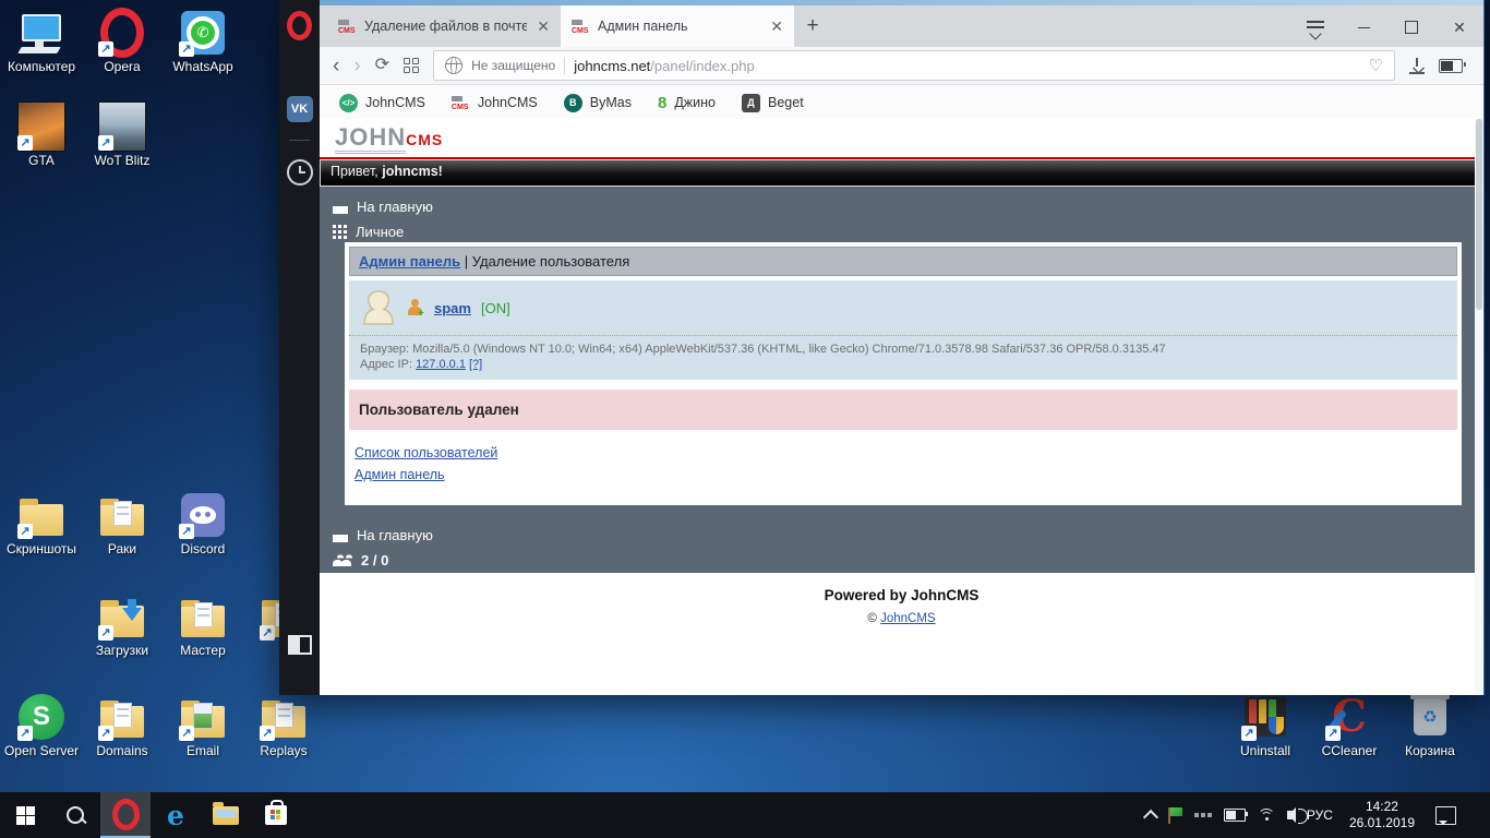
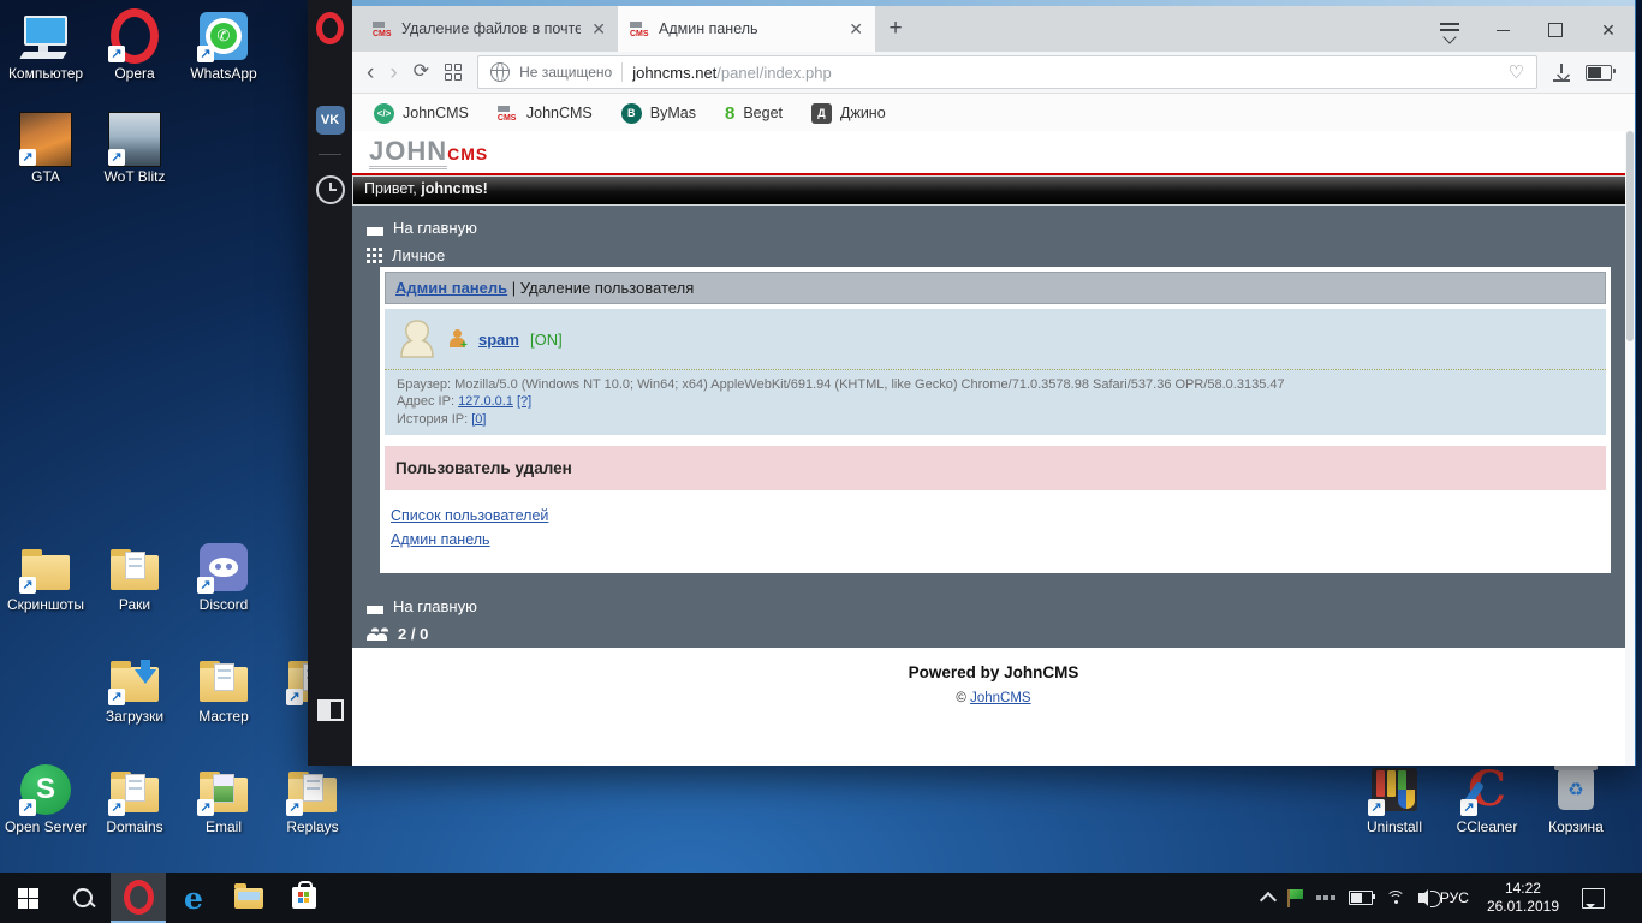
  Компьютер
  ↗
  Opera
  ✆
  ↗
  WhatsApp
  ↗
  GTA
  ↗
  WoT Blitz
  ↗
  Скриншоты
  Раки
  ↗
  Discord
  ↗
  Загрузки
  Мастер
  ↗
  S
  ↗
  Open Server
  ↗
  Domains
  ↗
  Email
  ↗
  Replays
  ↗
  Uninstall
  C
  ↗
  CCleaner
  ♻
  Корзина
  VK
  Удаление файлов в почте
  ✕
  Админ панель
  ✕
  +
  ✕
  ‹
  ›
  ⟳
  Не защищено
  johncms.net/panel/index.php
  ♡
  </>
  JohnCMS
  JohnCMS
  B
  ByMas
  8
- Джино
+ Beget
  Д
- Beget
+ Джино
  JOHNCMS
  Привет, johncms!
  На главную
  Личное
  Админ панель | Удаление пользователя
  +
  spam
  [ON]
- Браузер: Mozilla/5.0 (Windows NT 10.0; Win64; x64) AppleWebKit/537.36 (KHTML, like Gecko) Chrome/71.0.3578.98 Safari/537.36 OPR/58.0.3135.47
+ Браузер: Mozilla/5.0 (Windows NT 10.0; Win64; x64) AppleWebKit/691.94 (KHTML, like Gecko) Chrome/71.0.3578.98 Safari/537.36 OPR/58.0.3135.47
  Адрес IP: 127.0.0.1 [?]
+ История IP: [0]
  Пользователь удален
  Список пользователей
  Админ панель
  На главную
  2 / 0
  Powered by JohnCMS
  © JohnCMS
  e
  РУС
  14:22
  26.01.2019
